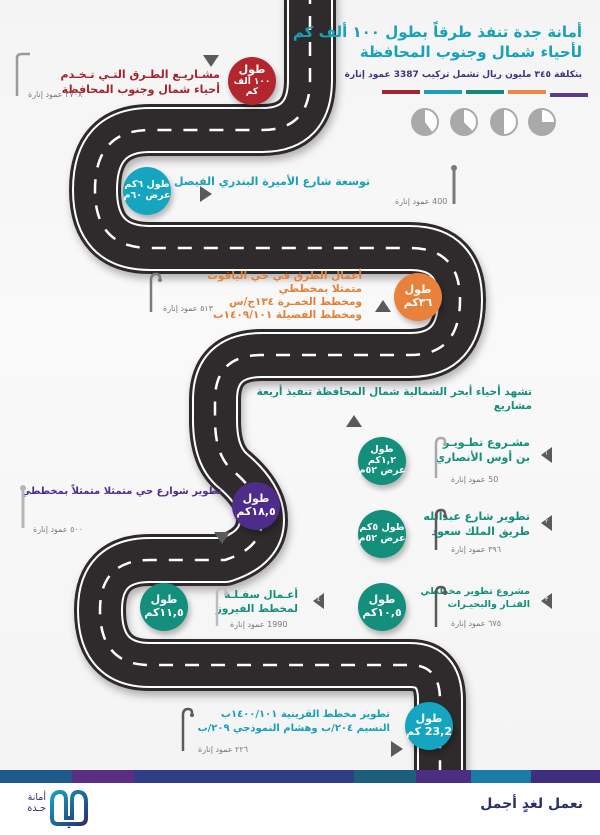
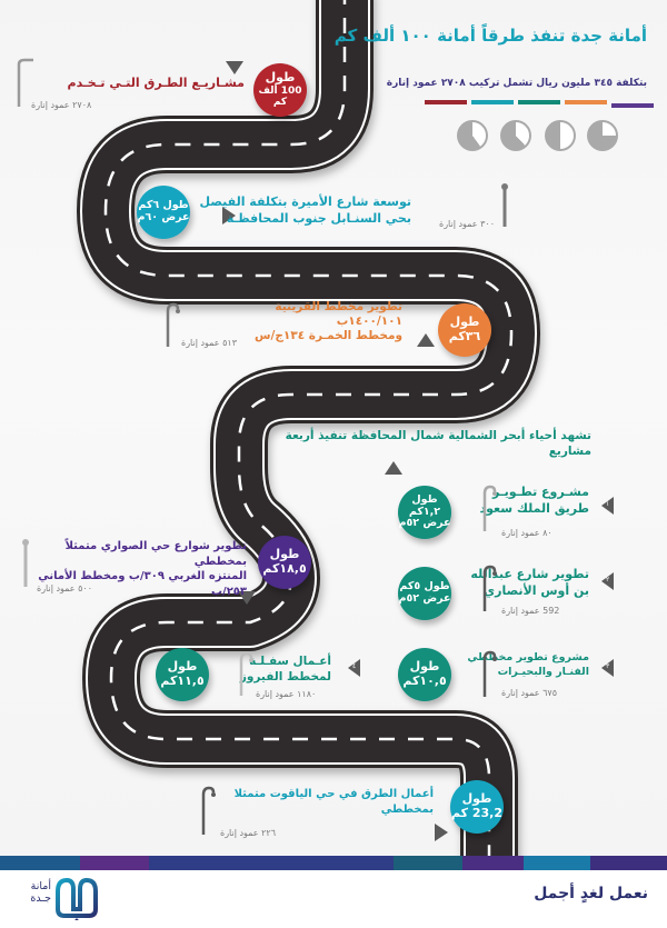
- أمانة جدة تنفذ طرقاً بطول ١٠٠ ألف كم
+ أمانة جدة تنفذ طرقاً أمانة ١٠٠ ألف كم
- لأحياء شمال وجنوب المحافظة
- بتكلفة ٣٤٥ مليون ريال تشمل تركيب 3387 عمود إنارة
+ بتكلفة ٣٤٥ مليون ريال تشمل تركيب ٢٧٠٨ عمود إنارة
  طول
- ١٠٠ ألف كم
+ 100 ألف كم
  مشـاريـع الطـرق التـي تـخـدم
- أحياء شمال وجنوب المحافظة
  ٢٧٠٨ عمود إنارة
  طول ٦كم
  عرض ٦٠م
- توسعة شارع الأميرة البندري الفيصل
+ توسعة شارع الأميرة بتكلفة الفيصل
+ بحي السنـابل جنوب المحافظـة
- 400 عمود إنارة
+ ٣٠٠ عمود إنارة
  طول
  ٣٦كم
- أعمال الطرق في حي الياقوت متمثلا بمخططي
+ تطوير مخطط القرينية ١٤٠٠/١٠١ب
  ومخطط الخمـرة ١٣٤ج/س
- ومخطط الفضيلة ١٤٠٩/١٠١ب
  ٥١٣ عمود إنارة
  تشهد أحياء أبحر الشمالية شمال المحافظة تنفيذ أربعة مشاريع
  طول ١,٢كم
  عرض ٥٢م
  مشـروع تطـويـر
- بن أوس الأنصاري
+ طريق الملك سعود
- 50 عمود إنارة
+ ٨٠ عمود إنارة
  طول
  ١٨,٥كم
- تطوير شوارع حي متمثلا متمثلاً بمخططي
+ تطوير شوارع حي الصواري متمثلاً بمخططي
+ المنتزه الغربي ٣٠٩/ب ومخطط الأماني ٢٥٣/ب
  ٥٠٠ عمود إنارة
  طول ٥كم
  عرض ٥٢م
  تطوير شارع عباله
- طريق الملك سعود
+ بن أوس الأنصاري
- ٣٩٦ عمود إنارة
+ 592 عمود إنارة
  طول
  ١١,٥كم
  أعـمال سفـلـ
  لمخطط الفيروز
- 1990 عمود إنارة
+ ١١٨٠ عمود إنارة
  طول
  ١٠,٥كم
  مشروع تطوير مخطي
  الفنـار والبحيـرات
  ٦٧٥ عمود إنارة
  طول
  23,2 كم
- تطوير مخطط القرينية ١٤٠٠/١٠١ب
+ أعمال الطرق في حي الياقوت متمثلا بمخططي
- النسيم ٢٠٤/ب وهشام النموذجي ٢٠٩/ب
  ٢٢٦ عمود إنارة
  نعمل لغدٍ أجمل
  أمانة
  جـدة
